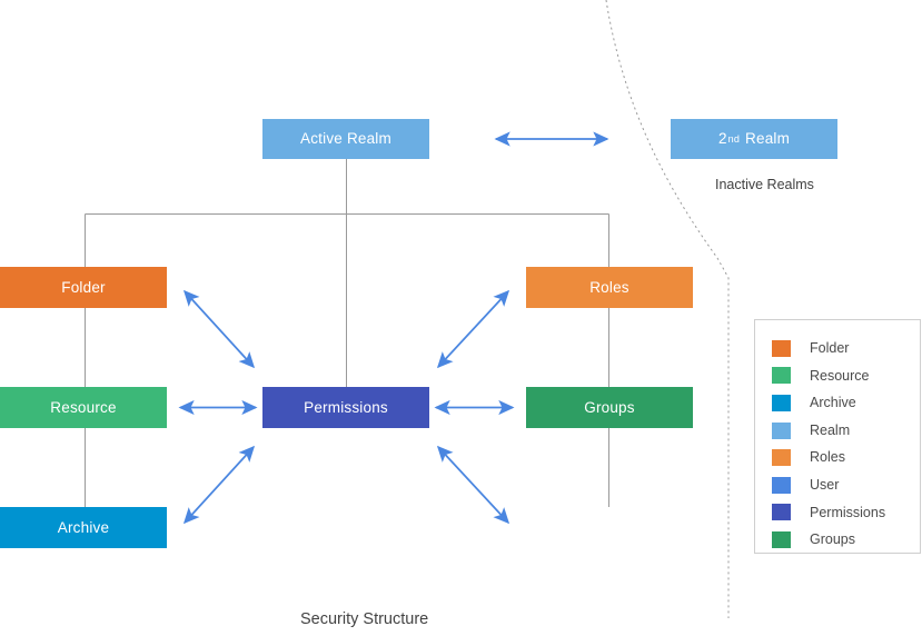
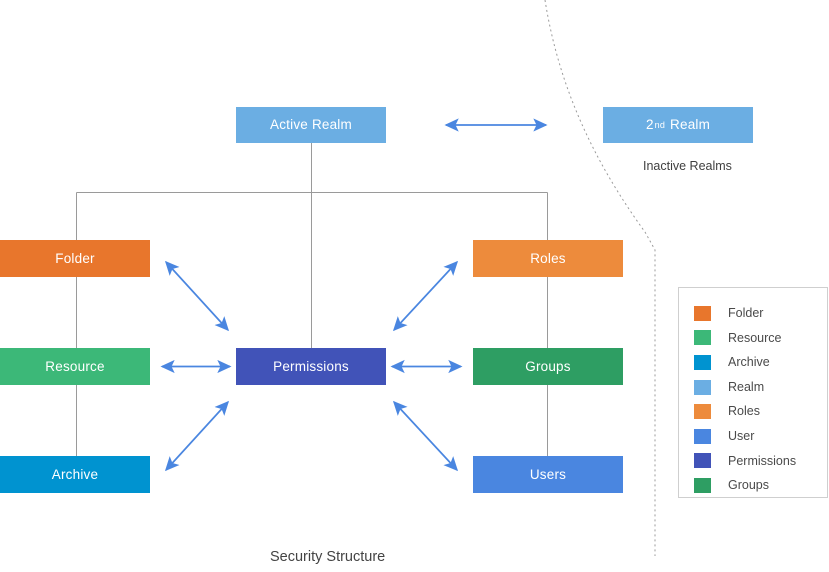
  Active Realm
  2
  nd
  Realm
  Inactive Realms
  Folder
  Resource
  Archive
  Roles
  Groups
+ Users
  Permissions
  Security Structure
  Folder
  Resource
  Archive
  Realm
  Roles
  User
  Permissions
  Groups
